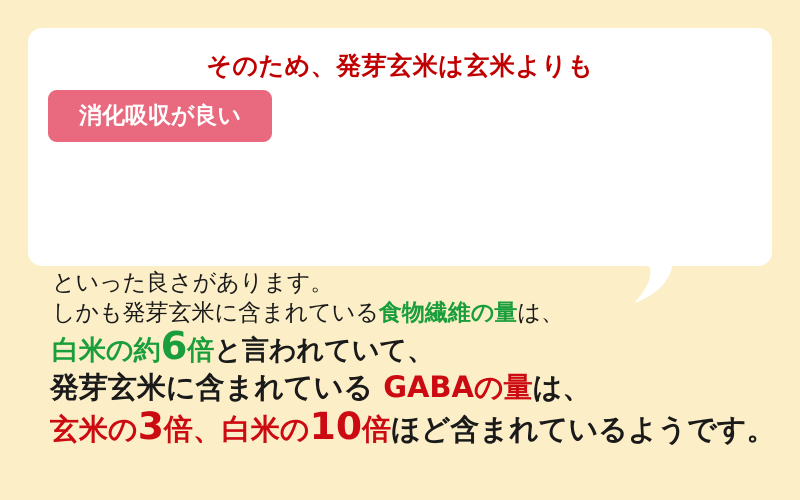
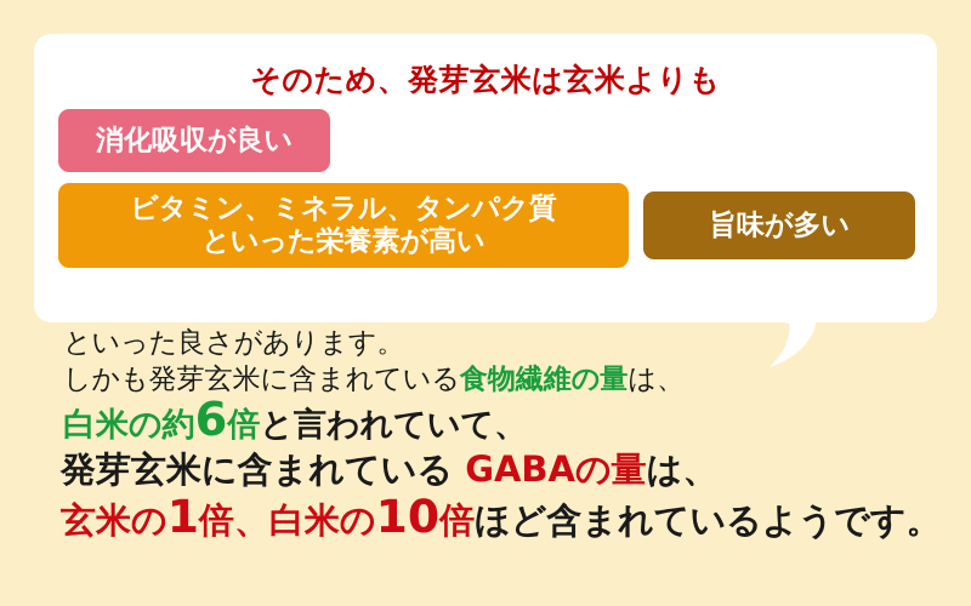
  そのため、発芽玄米は玄米よりも
  消化吸収が良い
+ ビタミン、ミネラル、タンパク質
+ といった栄養素が高い
+ 旨味が多い
  といった良さがあります。
  しかも発芽玄米に含まれている食物繊維の量は、
  白米の約6倍と言われていて、
  発芽玄米に含まれている GABAの量は、
- 玄米の3倍、白米の10倍ほど含まれているようです。
+ 玄米の1倍、白米の10倍ほど含まれているようです。
